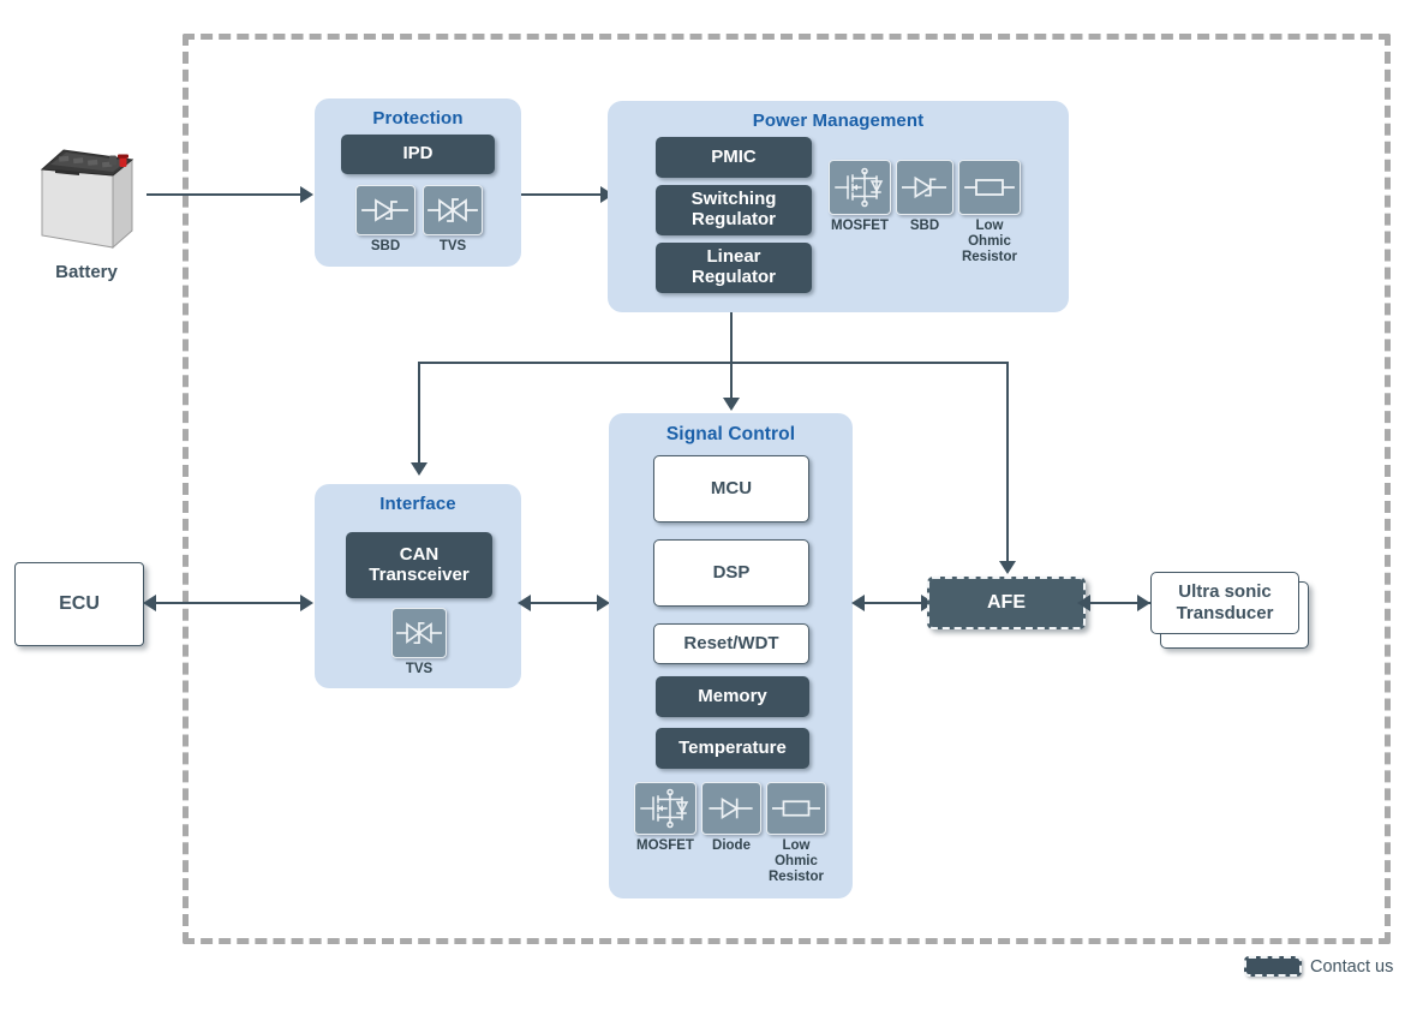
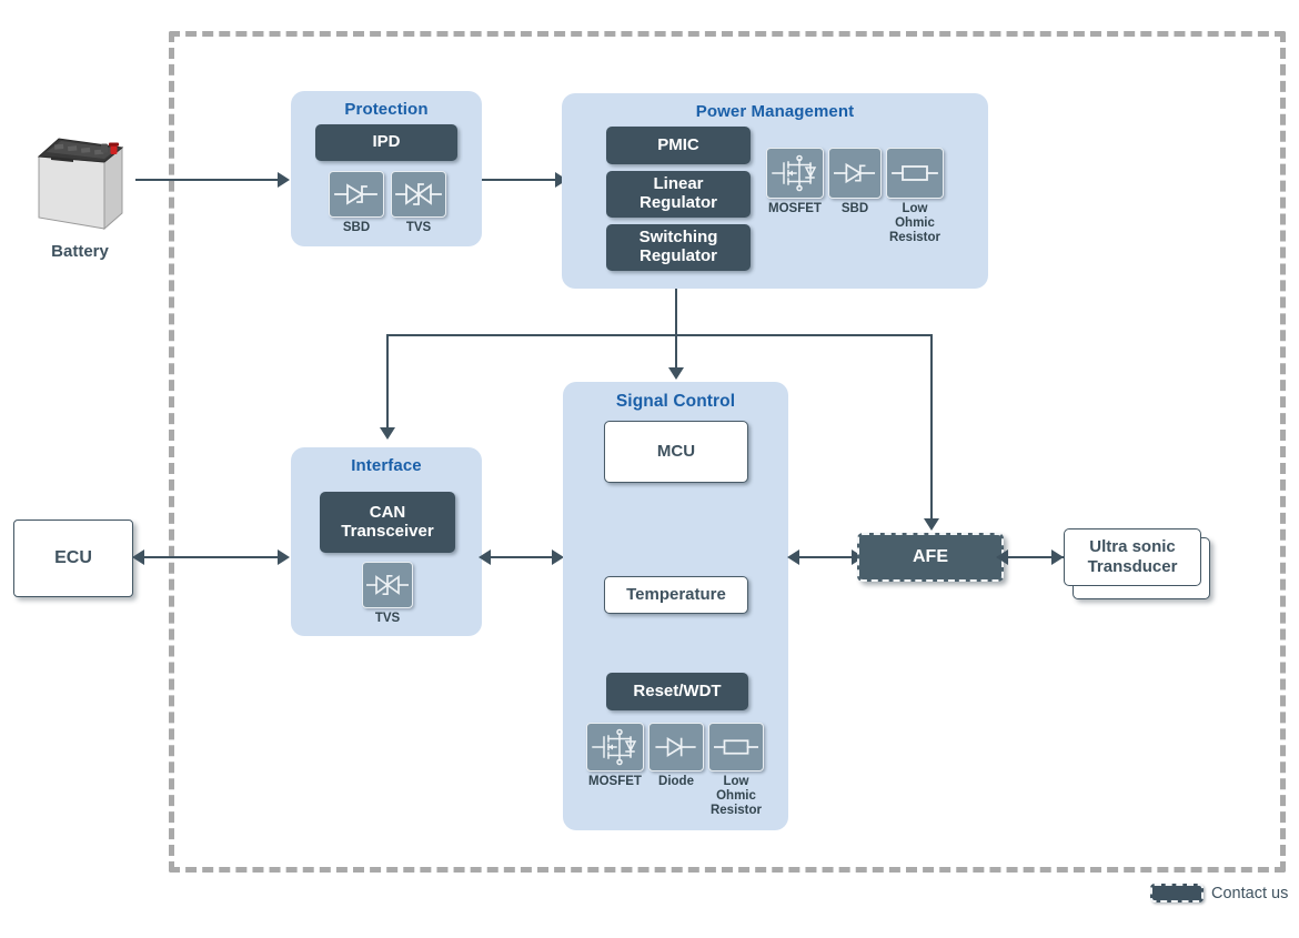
  Battery
  Protection
  IPD
  SBD
  TVS
  Power Management
  PMIC
- Switching
+ Linear
  Regulator
- Linear
+ Switching
  Regulator
  MOSFET
  SBD
  Low
  Ohmic
  Resistor
  ECU
  Interface
  CAN
  Transceiver
  TVS
  Signal Control
  MCU
- DSP
- Reset/WDT
+ Temperature
- Memory
- Temperature
+ Reset/WDT
  MOSFET
  Diode
  Low
  Ohmic
  Resistor
  AFE
  Ultra sonic
  Transducer
  Contact us
